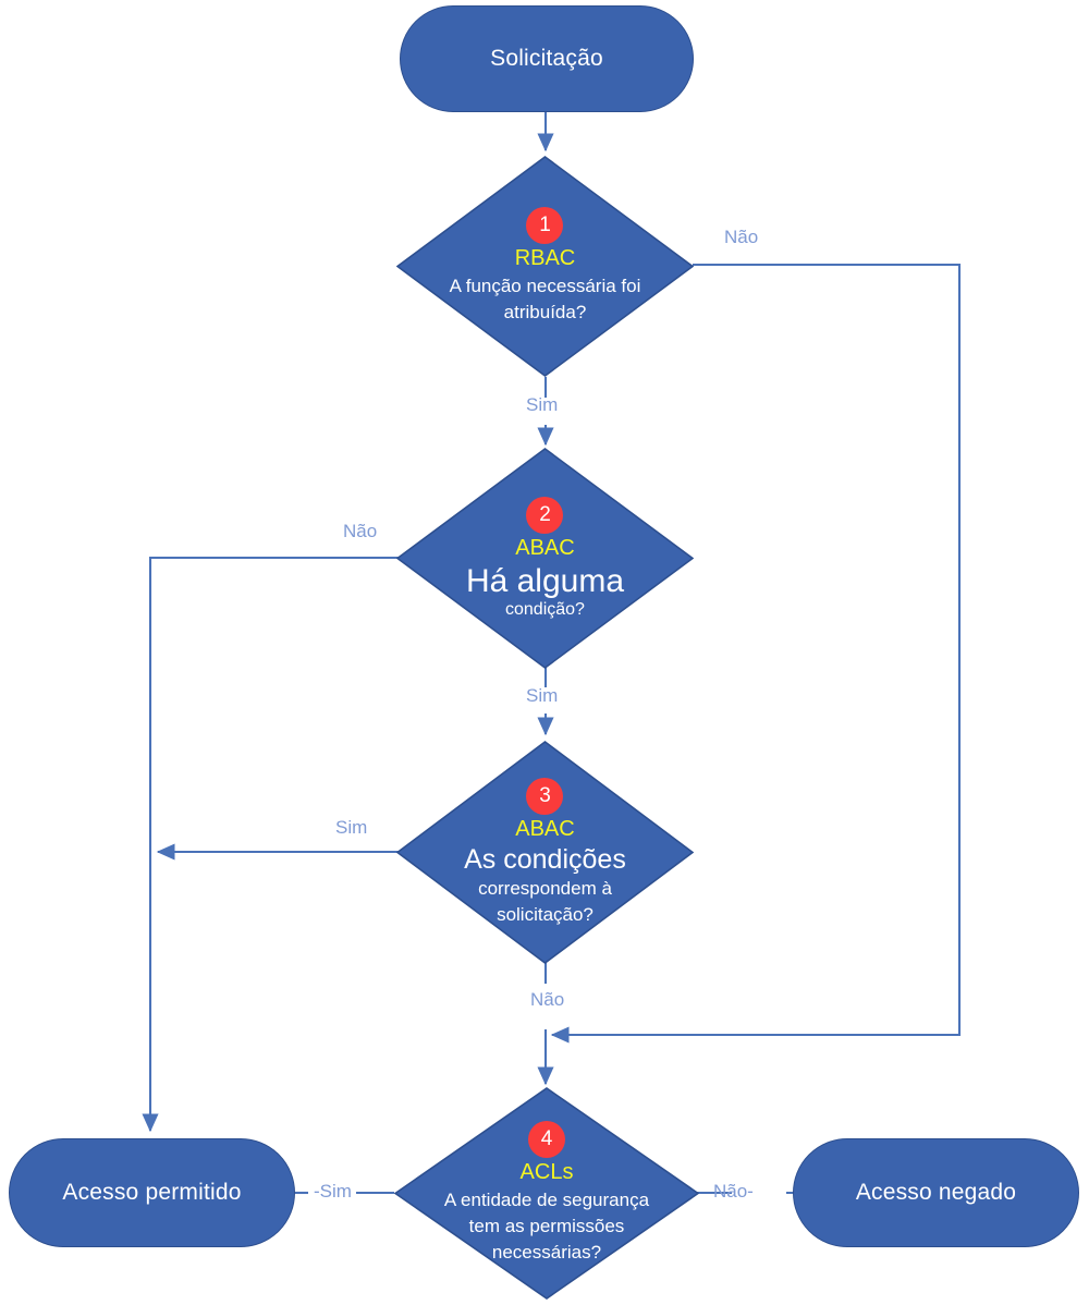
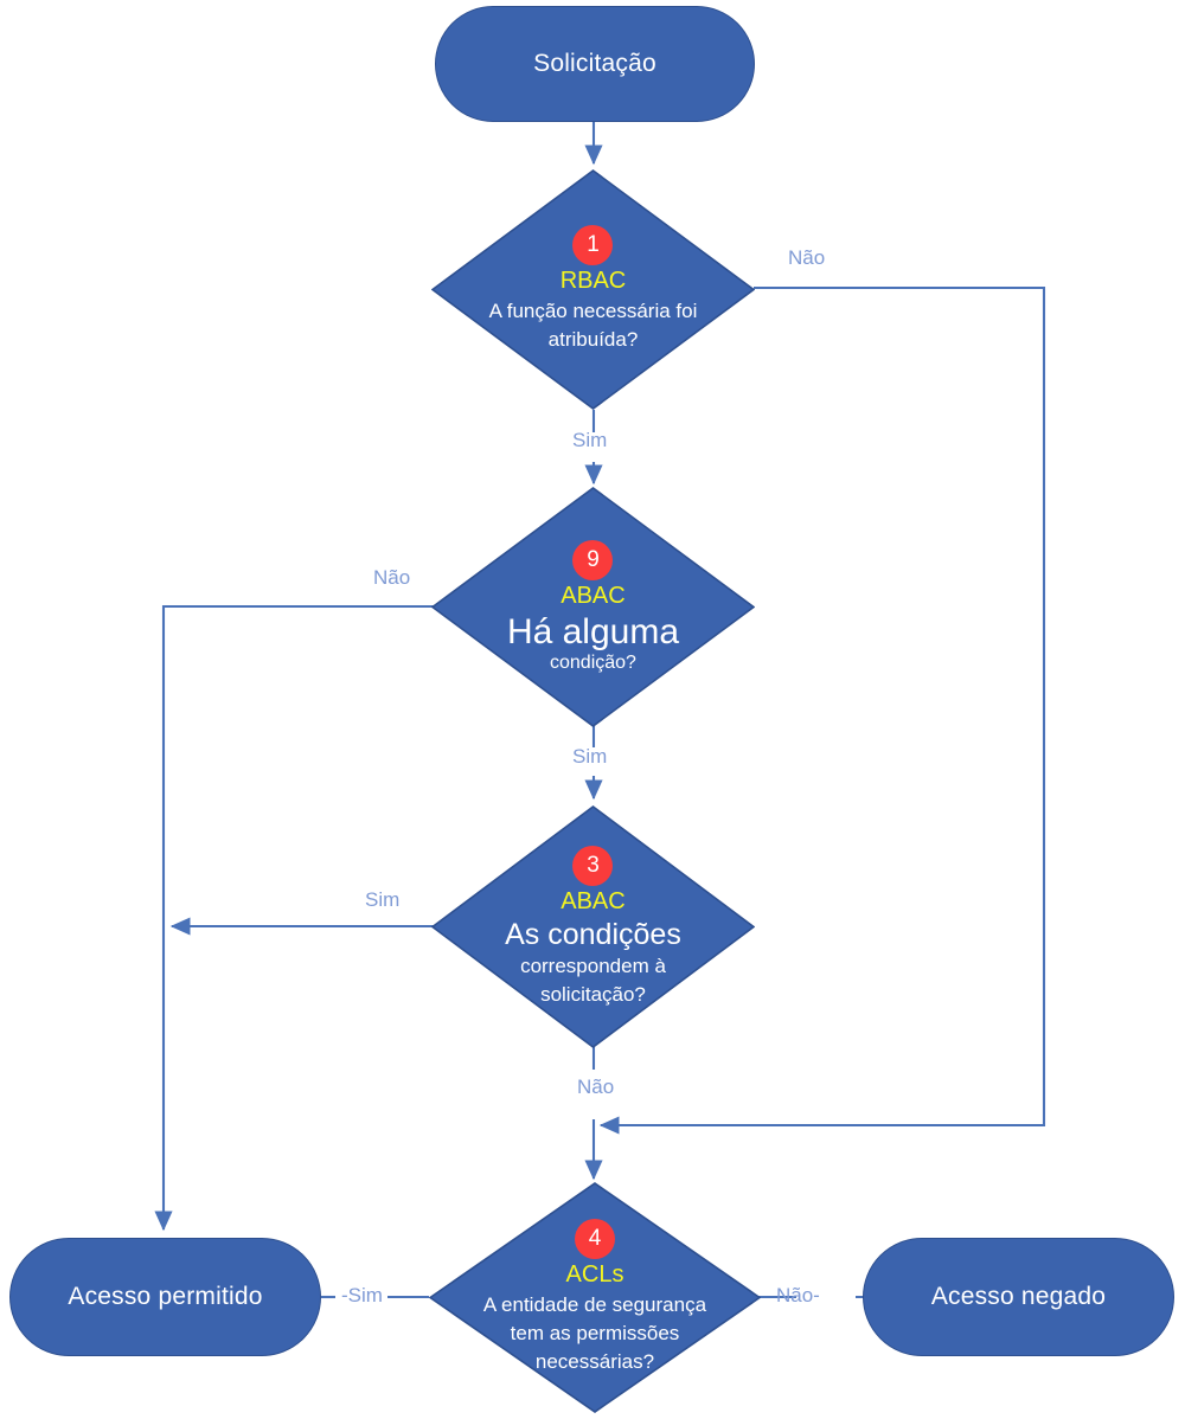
  Não
  Sim
  Não
  Sim
  Sim
  Não
  -Sim
  Não-
  Solicitação
  1
  RBAC
  A função necessária foi
  atribuída?
- 2
+ 9
  ABAC
  Há alguma
  condição?
  3
  ABAC
  As condições
  correspondem à
  solicitação?
  4
  ACLs
  A entidade de segurança
  tem as permissões
  necessárias?
  Acesso permitido
  Acesso negado
